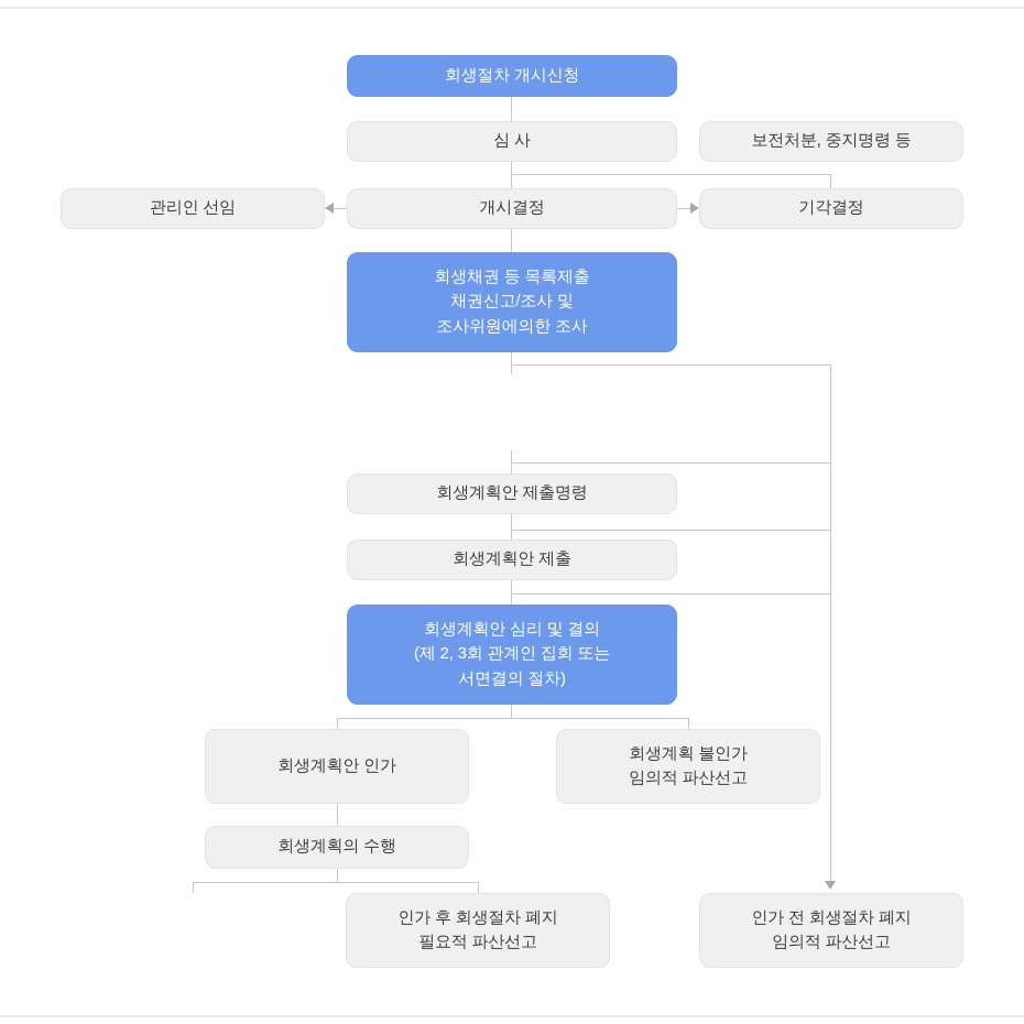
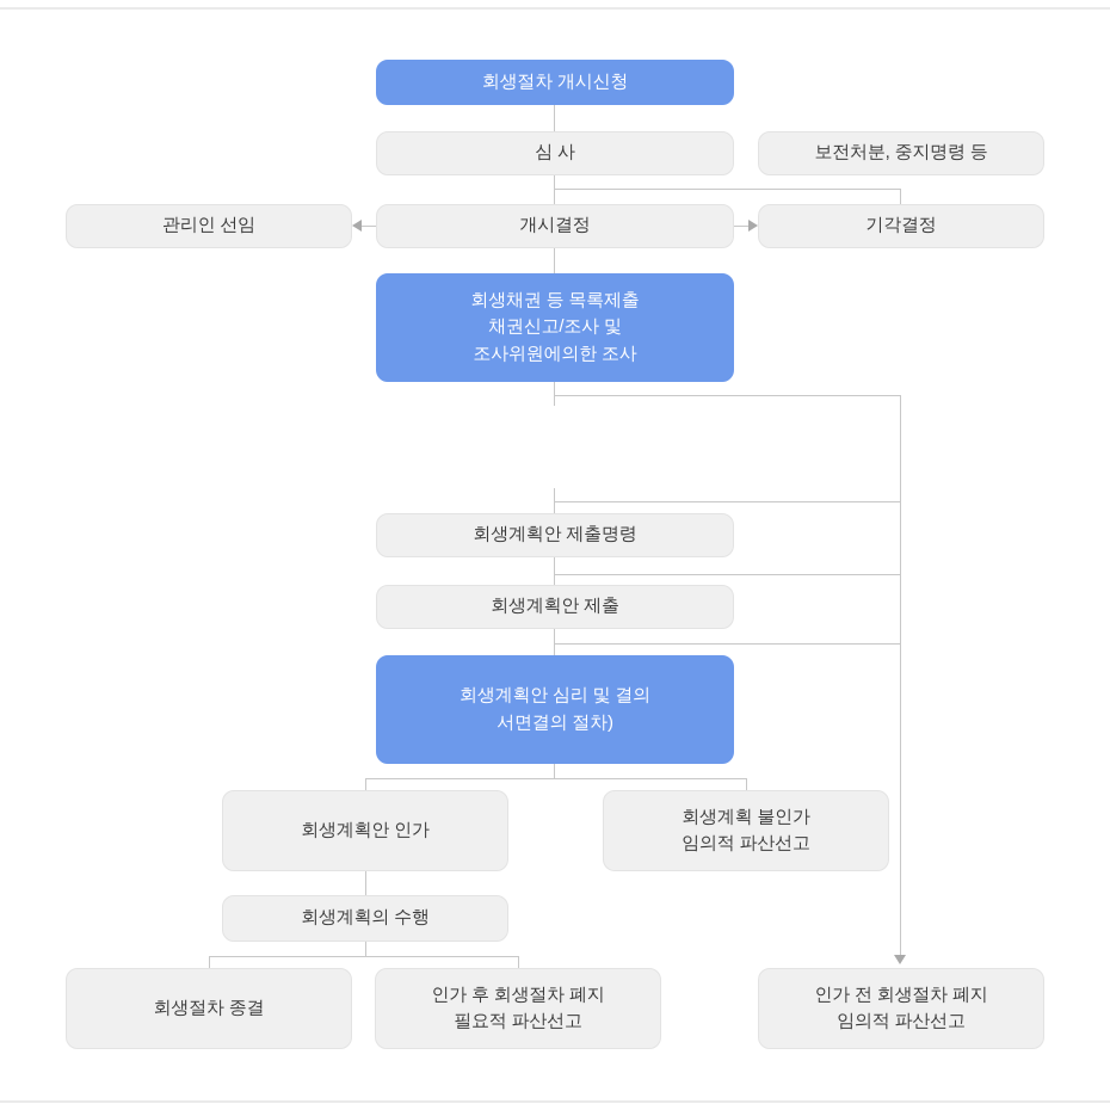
  회생절차 개시신청
  심 사
  보전처분, 중지명령 등
  관리인 선임
  개시결정
  기각결정
  회생채권 등 목록제출
  채권신고/조사 및
  조사위원에의한 조사
  회생계획안 제출명령
  회생계획안 제출
  회생계획안 심리 및 결의
- (제 2, 3회 관계인 집회 또는
  서면결의 절차)
  회생계획안 인가
  회생계획 불인가
  임의적 파산선고
  회생계획의 수행
+ 회생절차 종결
  인가 후 회생절차 폐지
  필요적 파산선고
  인가 전 회생절차 폐지
  임의적 파산선고
